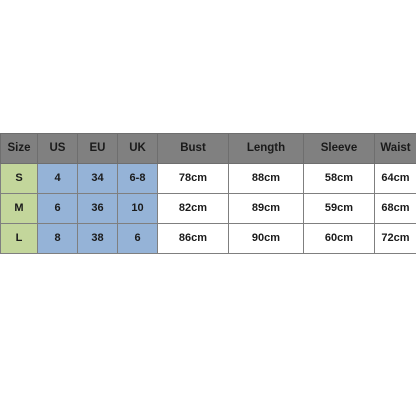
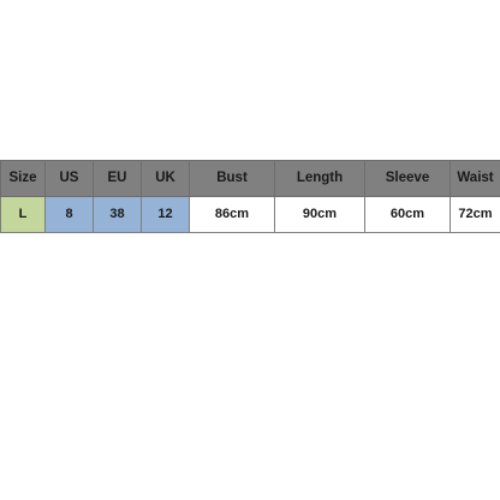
  Size	US	EU	UK	Bust	Length	Sleeve	Waist
- S	4	34	6-8	78cm	88cm	58cm	64cm
- M	6	36	10	82cm	89cm	59cm	68cm
- L	8	38	6	86cm	90cm	60cm	72cm
+ L	8	38	12	86cm	90cm	60cm	72cm
